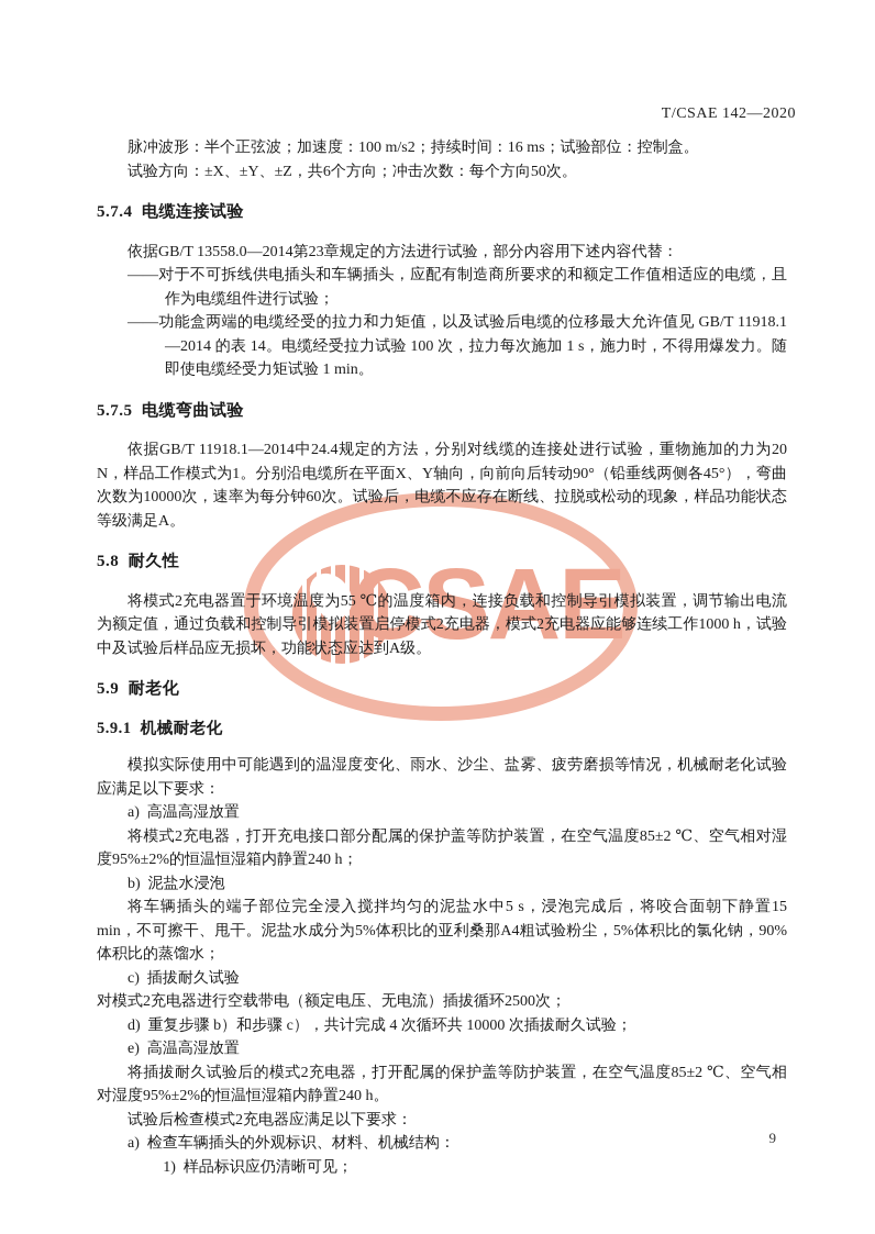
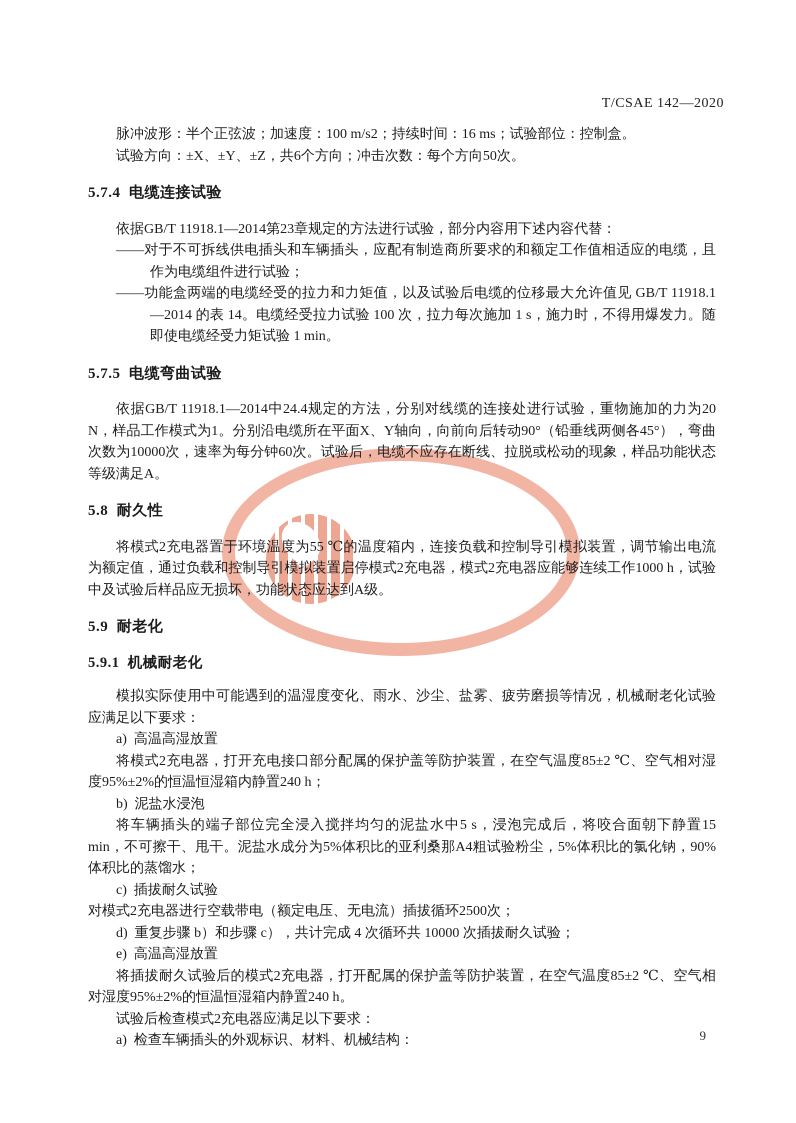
- CSAE
  T/CSAE 142—2020
  脉冲波形：半个正弦波；加速度：100 m/s2；持续时间：16 ms；试验部位：控制盒。
  试验方向：±X、±Y、±Z，共6个方向；冲击次数：每个方向50次。
  5.7.4 电缆连接试验
- 依据GB/T 13558.0—2014第23章规定的方法进行试验，部分内容用下述内容代替：
+ 依据GB/T 11918.1—2014第23章规定的方法进行试验，部分内容用下述内容代替：
  ——对于不可拆线供电插头和车辆插头，应配有制造商所要求的和额定工作值相适应的电缆，且作为电缆组件进行试验；
  ——功能盒两端的电缆经受的拉力和力矩值，以及试验后电缆的位移最大允许值见 GB/T 11918.1—2014 的表 14。电缆经受拉力试验 100 次，拉力每次施加 1 s，施力时，不得用爆发力。随即使电缆经受力矩试验 1 min。
  5.7.5 电缆弯曲试验
  依据GB/T 11918.1—2014中24.4规定的方法，分别对线缆的连接处进行试验，重物施加的力为20 N，样品工作模式为1。分别沿电缆所在平面X、Y轴向，向前向后转动90°（铅垂线两侧各45°），弯曲次数为10000次，速率为每分钟60次。试验后，电缆不应存在断线、拉脱或松动的现象，样品功能状态等级满足A。
  5.8 耐久性
  将模式2充电器置于环境温度为55 ℃的温度箱内，连接负载和控制导引模拟装置，调节输出电流为额定值，通过负载和控制导引模拟装置启停模式2充电器，模式2充电器应能够连续工作1000 h，试验中及试验后样品应无损坏，功能状态应达到A级。
  5.9 耐老化
  5.9.1 机械耐老化
  模拟实际使用中可能遇到的温湿度变化、雨水、沙尘、盐雾、疲劳磨损等情况，机械耐老化试验应满足以下要求：
  a) 高温高湿放置
  将模式2充电器，打开充电接口部分配属的保护盖等防护装置，在空气温度85±2 ℃、空气相对湿度95%±2%的恒温恒湿箱内静置240 h；
  b) 泥盐水浸泡
  将车辆插头的端子部位完全浸入搅拌均匀的泥盐水中5 s，浸泡完成后，将咬合面朝下静置15 min，不可擦干、甩干。泥盐水成分为5%体积比的亚利桑那A4粗试验粉尘，5%体积比的氯化钠，90%体积比的蒸馏水；
  c) 插拔耐久试验
  对模式2充电器进行空载带电（额定电压、无电流）插拔循环2500次；
  d) 重复步骤 b）和步骤 c），共计完成 4 次循环共 10000 次插拔耐久试验；
  e) 高温高湿放置
  将插拔耐久试验后的模式2充电器，打开配属的保护盖等防护装置，在空气温度85±2 ℃、空气相对湿度95%±2%的恒温恒湿箱内静置240 h。
  试验后检查模式2充电器应满足以下要求：
  a) 检查车辆插头的外观标识、材料、机械结构：
- 1) 样品标识应仍清晰可见；
  9
